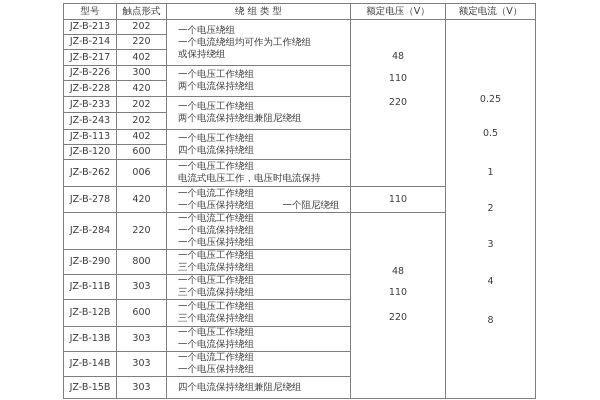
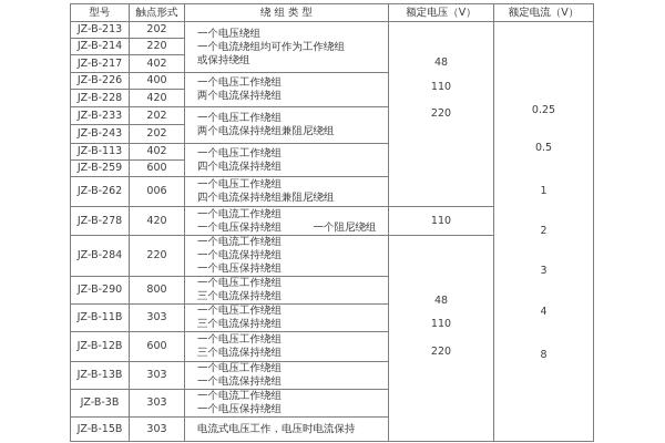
  型号	触点形式	绕 组 类 型	额定电压（V）	额定电流（V）
  JZ-B-213	202	一个电压绕组一个电流绕组均可作为工作绕组或保持绕组	48110220	0.250.512348
  JZ-B-214	220
  JZ-B-217	402
- JZ-B-226	300	一个电压工作绕组两个电流保持绕组
+ JZ-B-226	400	一个电压工作绕组两个电流保持绕组
  JZ-B-228	420
  JZ-B-233	202	一个电压工作绕组两个电流保持绕组兼阻尼绕组
  JZ-B-243	202
  JZ-B-113	402	一个电压工作绕组四个电流保持绕组
- JZ-B-120	600
+ JZ-B-259	600
- JZ-B-262	006	一个电压工作绕组电流式电压工作，电压时电流保持
+ JZ-B-262	006	一个电压工作绕组四个电流保持绕组兼阻尼绕组
  JZ-B-278	420	一个电流工作绕组一个电压保持绕组 一个阻尼绕组	110
  JZ-B-284	220	一个电流工作绕组一个电流保持绕组一个电压保持绕组	48110220
  JZ-B-290	800	一个电压工作绕组三个电流保持绕组
  JZ-B-11B	303	一个电压工作绕组三个电流保持绕组
  JZ-B-12B	600	一个电压工作绕组三个电流保持绕组
  JZ-B-13B	303	一个电压工作绕组一个电流保持绕组
- JZ-B-14B	303	一个电流工作绕组一个电压保持绕组
+ JZ-B-3B	303	一个电流工作绕组一个电压保持绕组
- JZ-B-15B	303	四个电流保持绕组兼阻尼绕组
+ JZ-B-15B	303	电流式电压工作，电压时电流保持
